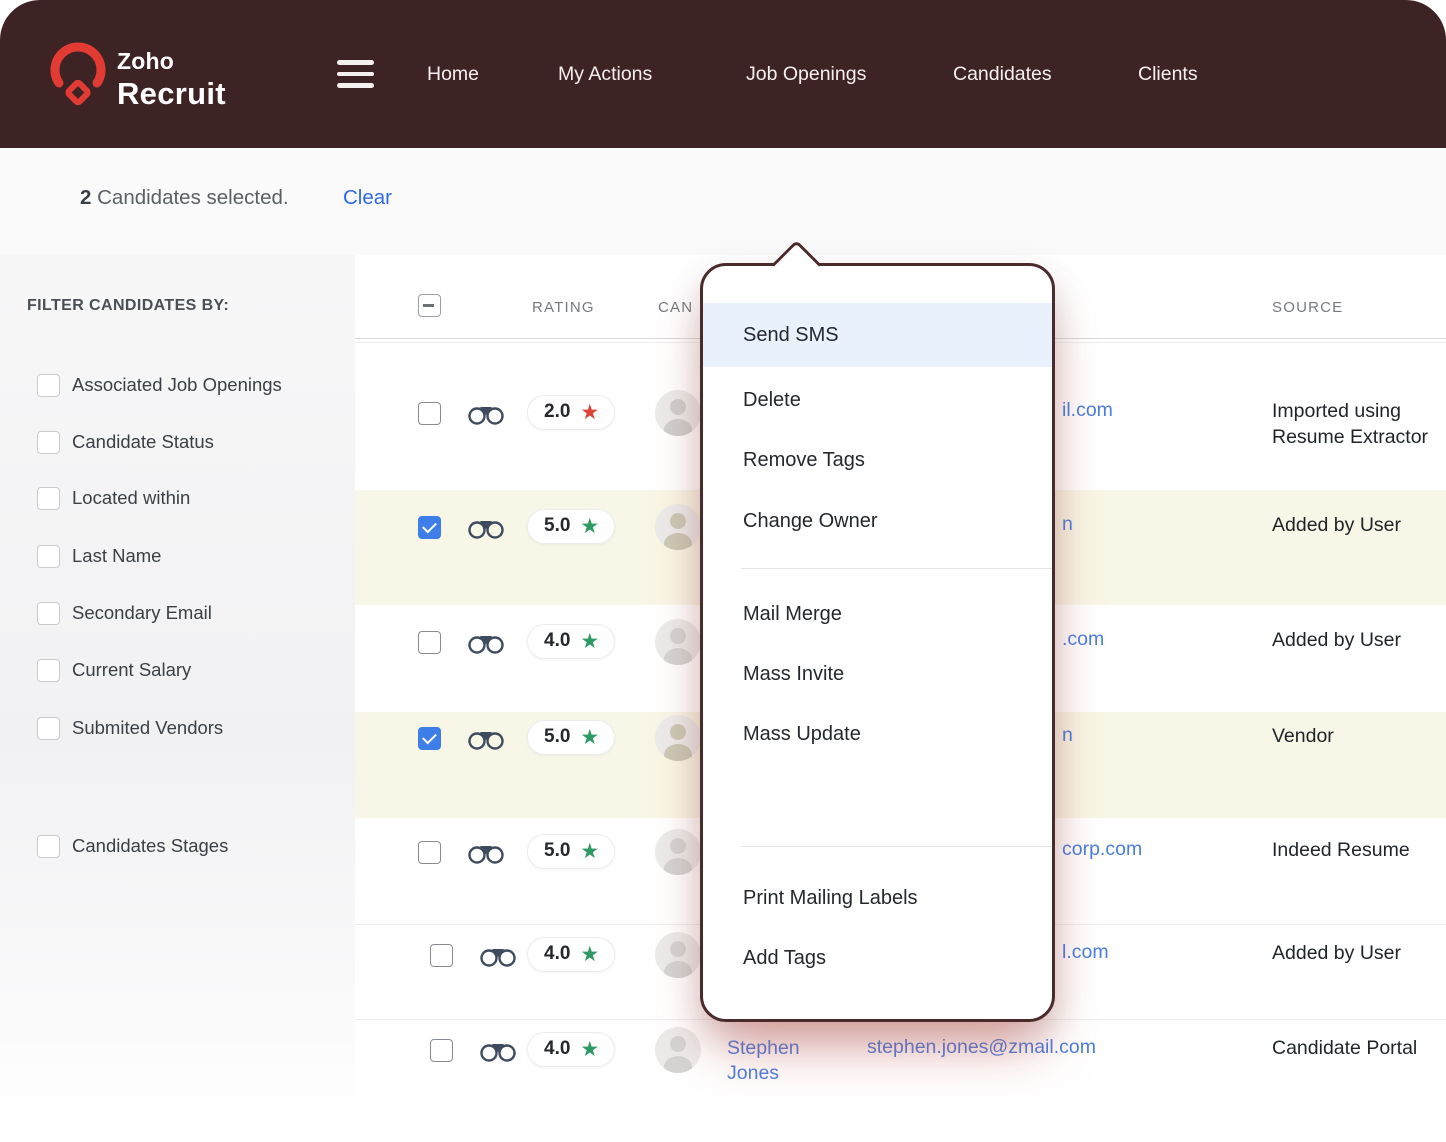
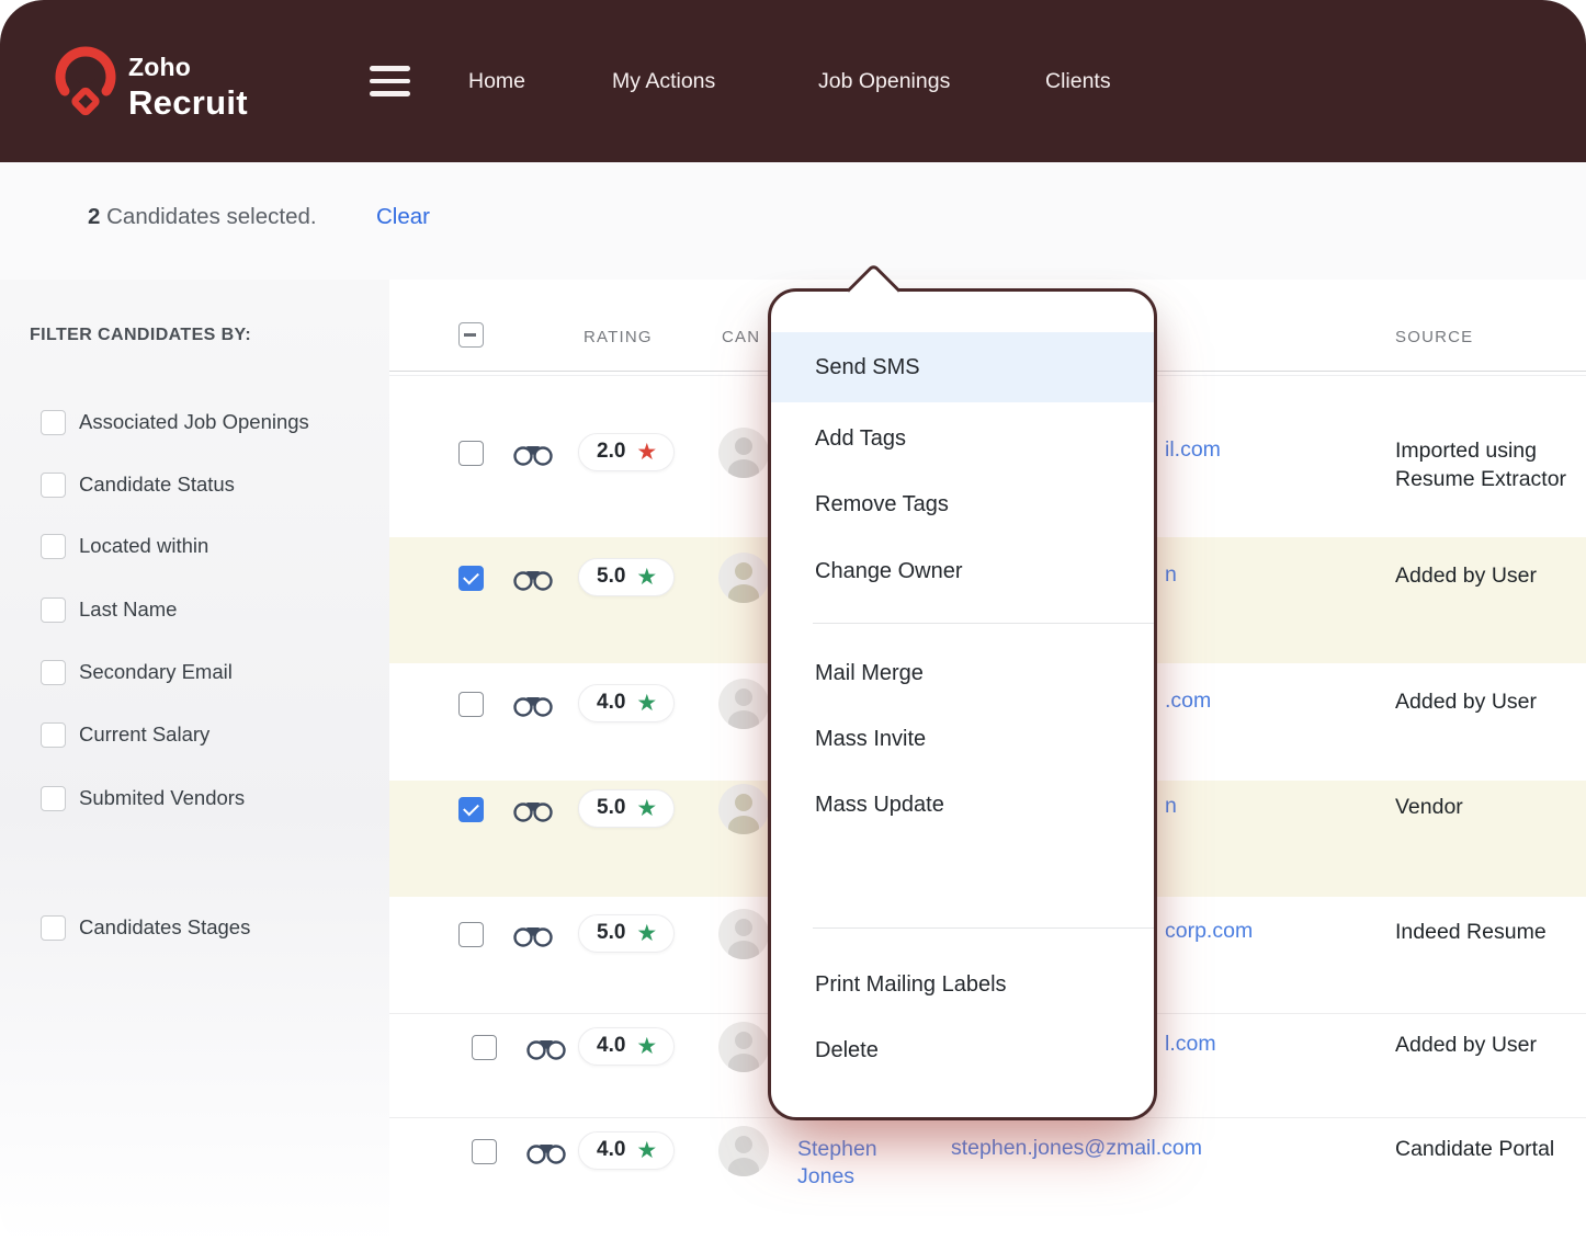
  Zoho
  Recruit
  Home
  My Actions
  Job Openings
- Candidates
  Clients
  2 Candidates selected.
  Clear
  FILTER CANDIDATES BY:
  Associated Job Openings
  Candidate Status
  Located within
  Last Name
  Secondary Email
  Current Salary
  Submited Vendors
  Candidates Stages
  RATING
  CAN
  SOURCE
  2.0
  ★
  il.com
  Imported using Resume Extractor
  5.0
  ★
  n
  Added by User
  4.0
  ★
  .com
  Added by User
  5.0
  ★
  n
  Vendor
  5.0
  ★
  corp.com
  Indeed Resume
  4.0
  ★
  l.com
  Added by User
  4.0
  ★
  Stephen Jones
  stephen.jones@zmail.com
  Candidate Portal
  Send SMS
- Delete
+ Add Tags
  Remove Tags
  Change Owner
  Mail Merge
  Mass Invite
  Mass Update
  Print Mailing Labels
- Add Tags
+ Delete
